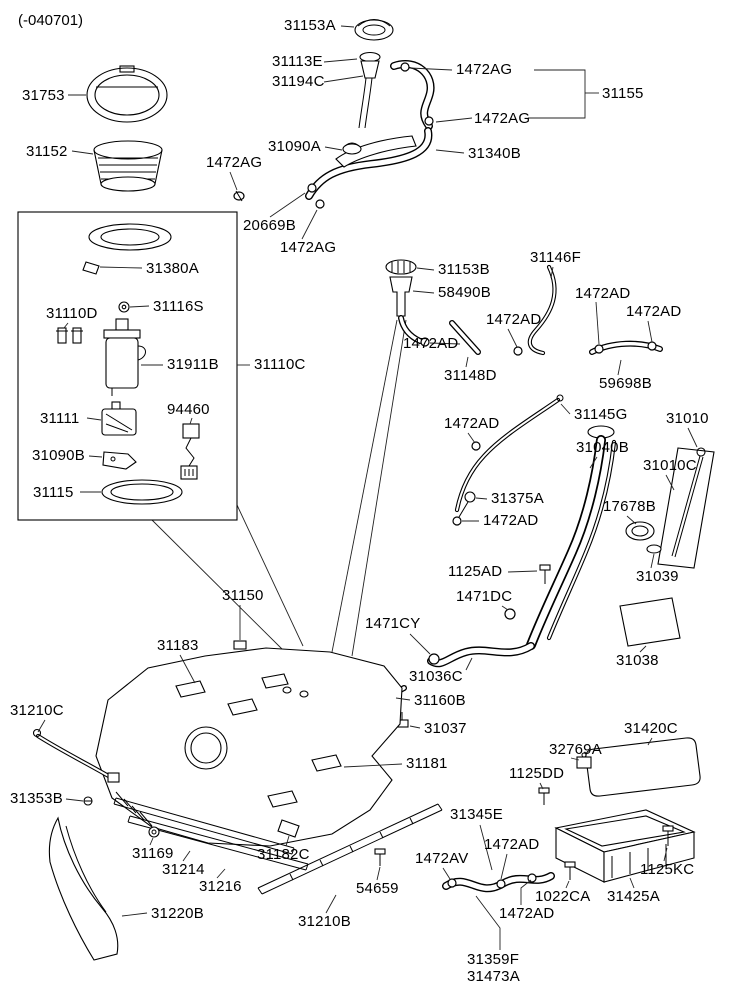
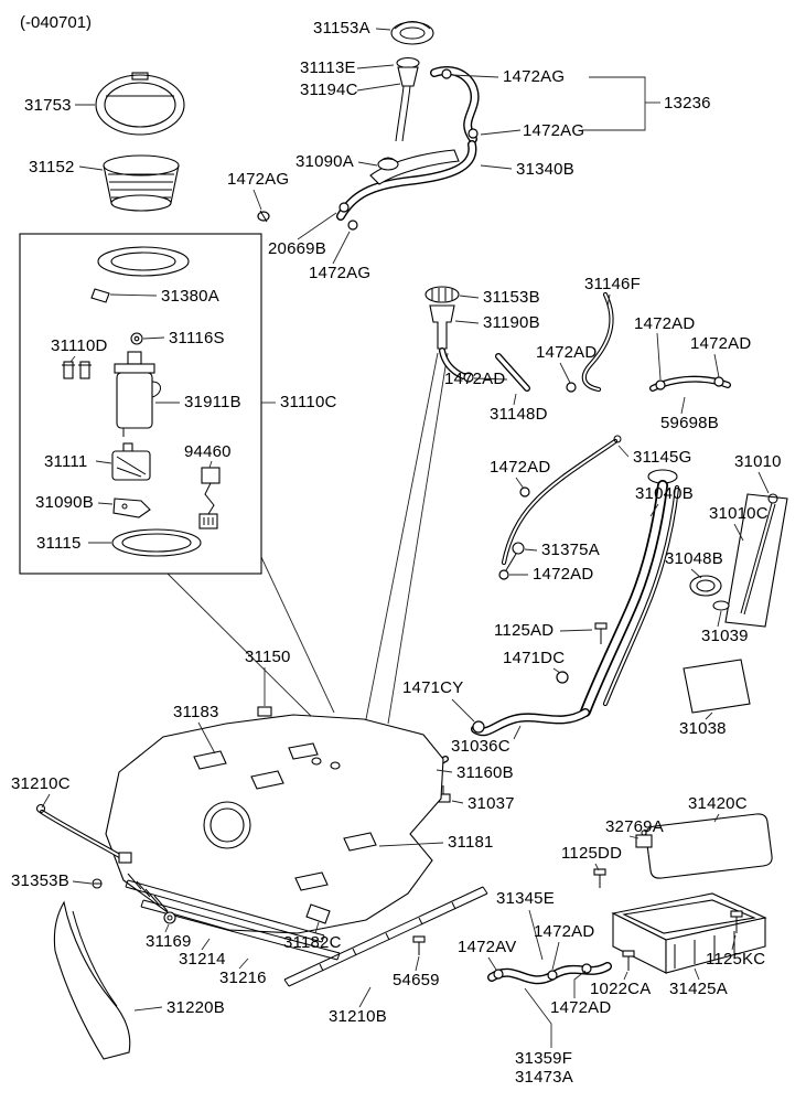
  (-040701)
  31153A
  31113E
  31194C
  1472AG
- 31155
+ 13236
  1472AG
  31753
  31152
  31090A
  31340B
  1472AG
  20669B
  1472AG
  31380A
  31110D
  31116S
  31911B
  31110C
  31111
  94460
  31090B
  31115
  31153B
  31146F
- 58490B
+ 31190B
  1472AD
  1472AD
  1472AD
  1472AD
  31148D
  59698B
  31145G
  31010
  1472AD
  31040B
  31010C
  31375A
- 17678B
+ 31048B
  1472AD
  1125AD
  31039
  1471DC
  31150
  1471CY
  31183
  31038
  31036C
  31160B
  31037
  31210C
  31181
  31420C
  32769A
  1125DD
  31353B
  31345E
  1472AD
  31169
  31214
  31182C
  1472AV
  31216
  54659
  1022CA
  31425A
  1125KC
  31220B
  31210B
  1472AD
  31359F
  31473A
